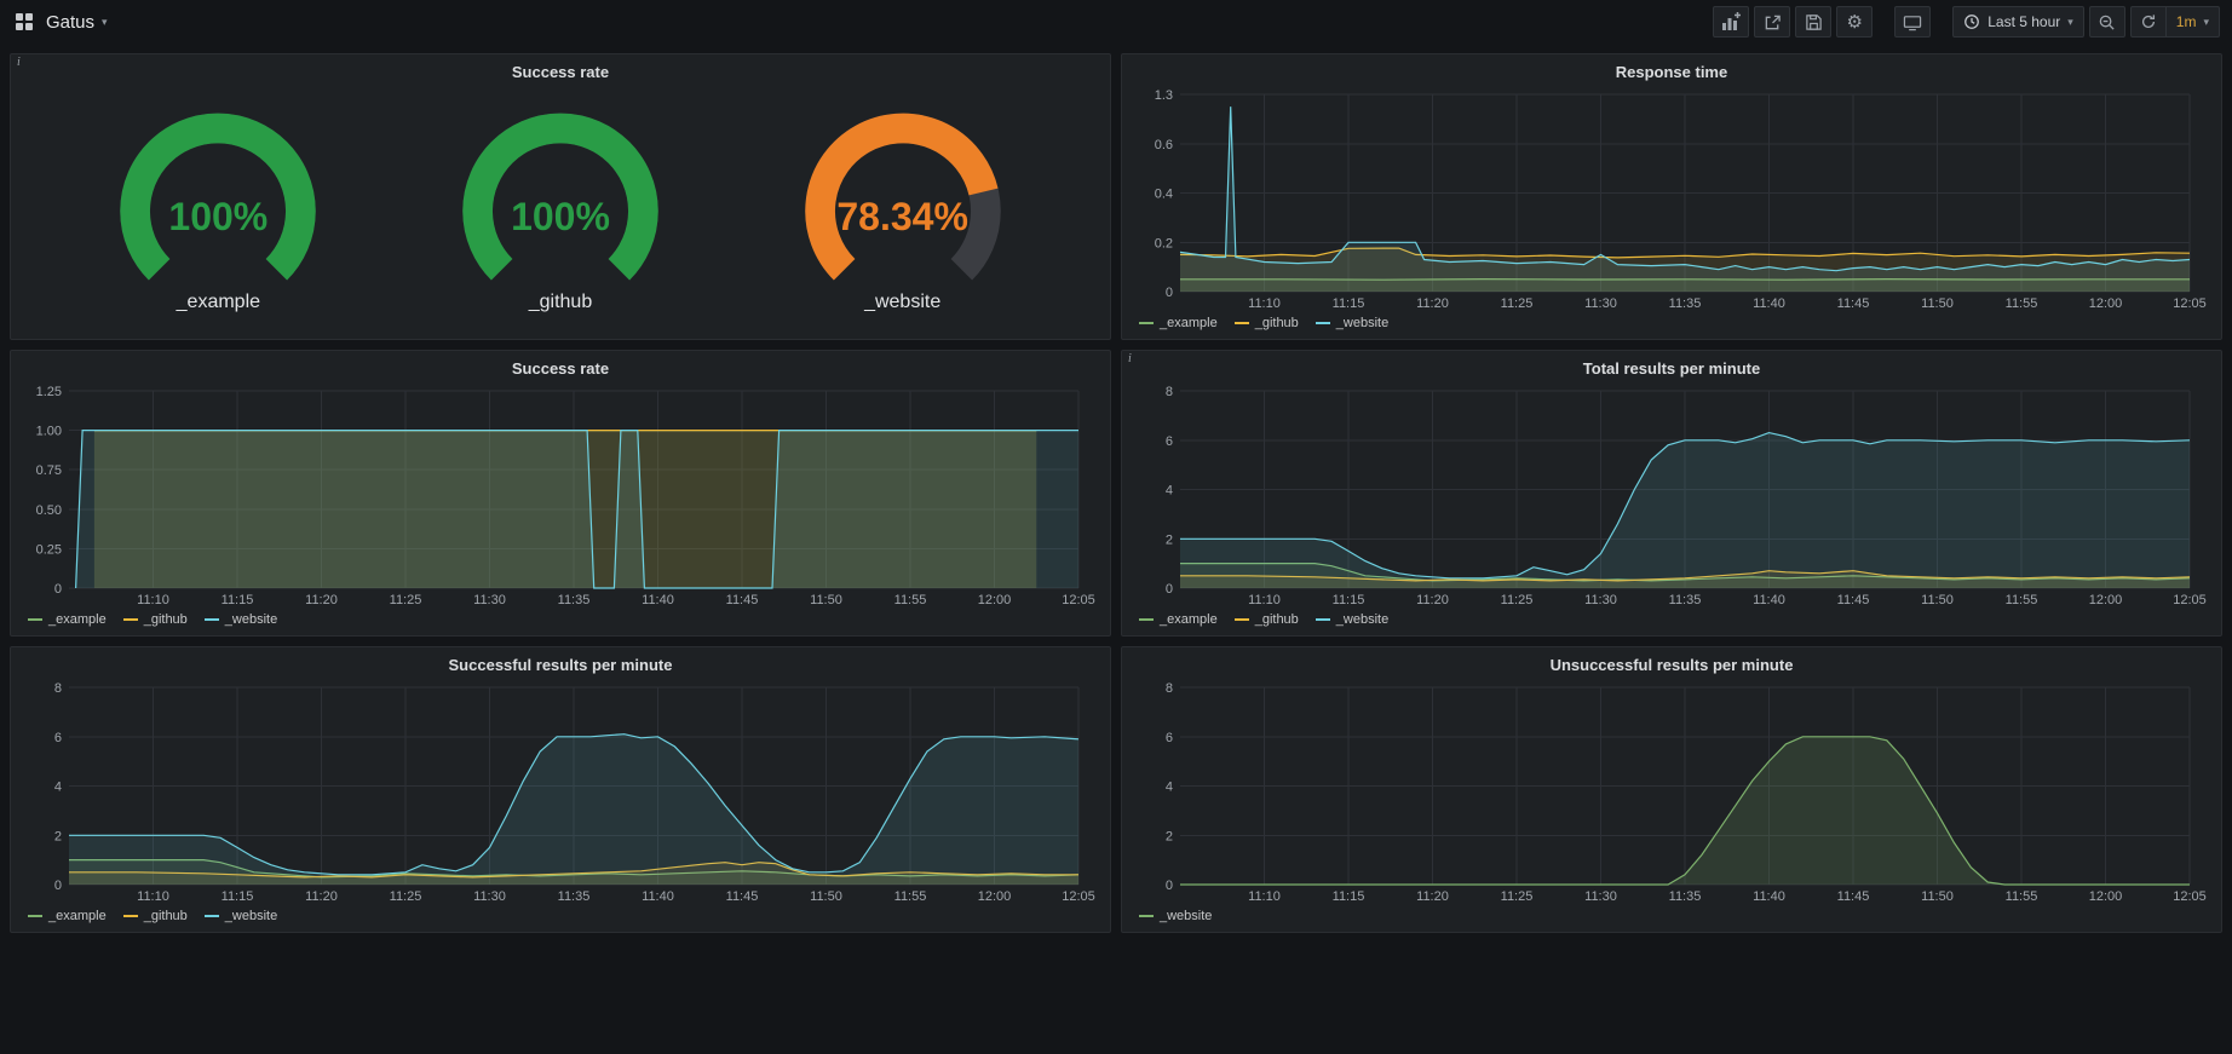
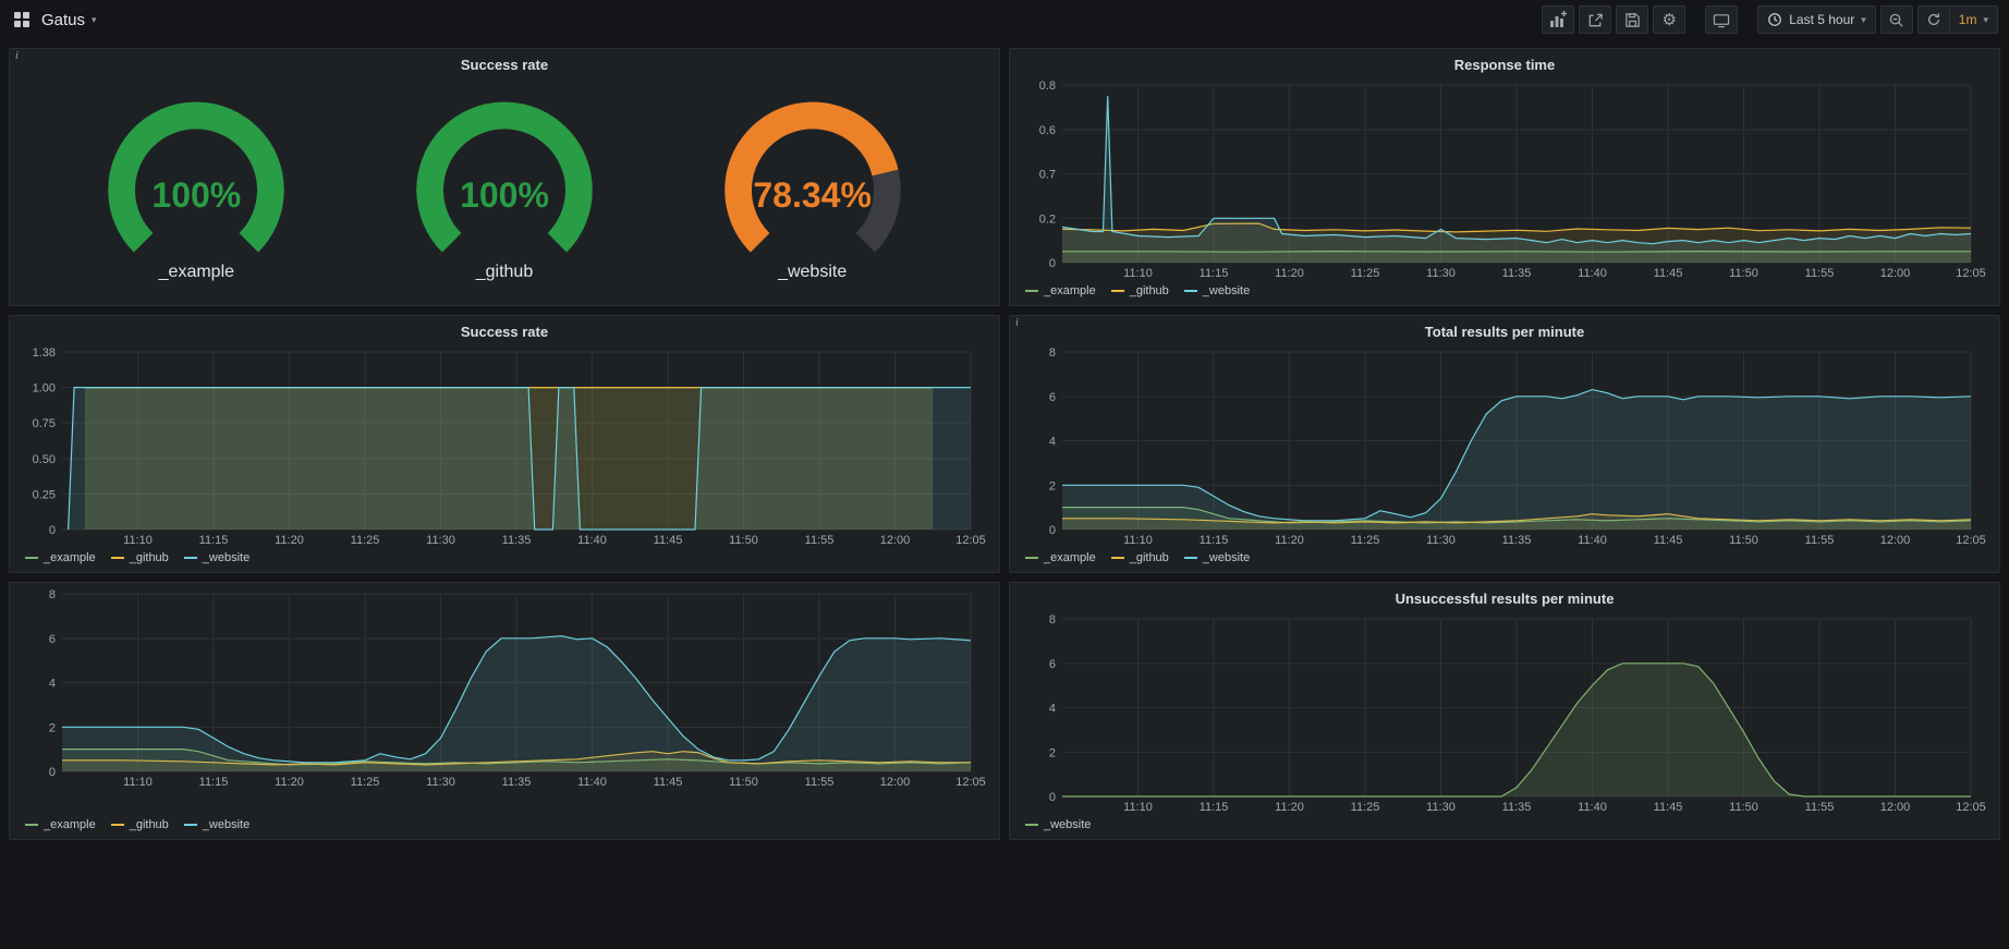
  Gatus
  ▾
  ⚙
  Last 5 hour
  ▾
  1m
  ▾
  i
  Success rate
  100%
  _example
  100%
  _github
  78.34%
  _website
  Response time
  0
  0.2
- 0.4
+ 0.7
  0.6
- 1.3
+ 0.8
  11:10
  11:15
  11:20
  11:25
  11:30
  11:35
  11:40
  11:45
  11:50
  11:55
  12:00
  12:05
  _example
  _github
  _website
  Success rate
  0
  0.25
  0.50
  0.75
  1.00
- 1.25
+ 1.38
  11:10
  11:15
  11:20
  11:25
  11:30
  11:35
  11:40
  11:45
  11:50
  11:55
  12:00
  12:05
  _example
  _github
  _website
  i
  Total results per minute
  0
  2
  4
  6
  8
  11:10
  11:15
  11:20
  11:25
  11:30
  11:35
  11:40
  11:45
  11:50
  11:55
  12:00
  12:05
  _example
  _github
  _website
- Successful results per minute
  0
  2
  4
  6
  8
  11:10
  11:15
  11:20
  11:25
  11:30
  11:35
  11:40
  11:45
  11:50
  11:55
  12:00
  12:05
  _example
  _github
  _website
  Unsuccessful results per minute
  0
  2
  4
  6
  8
  11:10
  11:15
  11:20
  11:25
  11:30
  11:35
  11:40
  11:45
  11:50
  11:55
  12:00
  12:05
  _website
